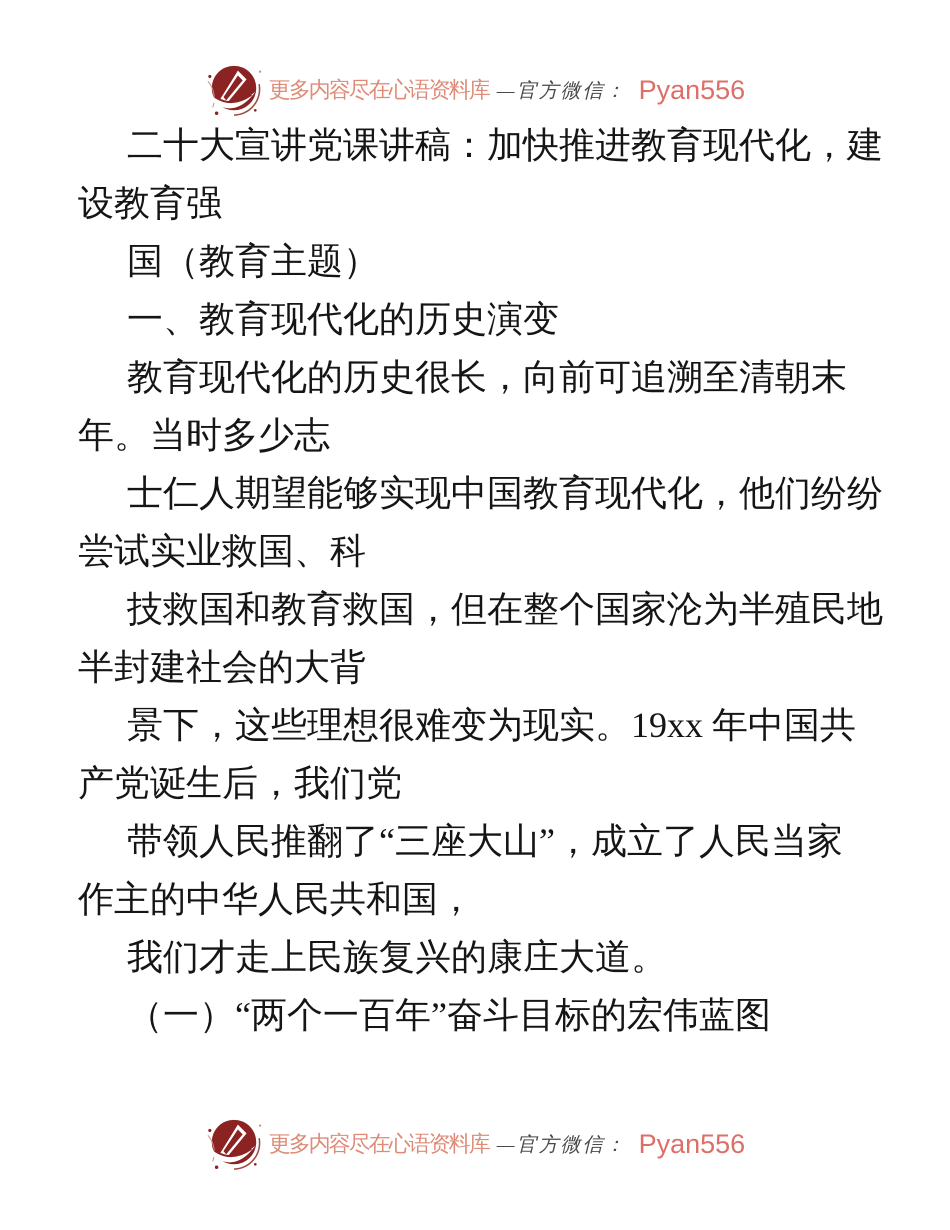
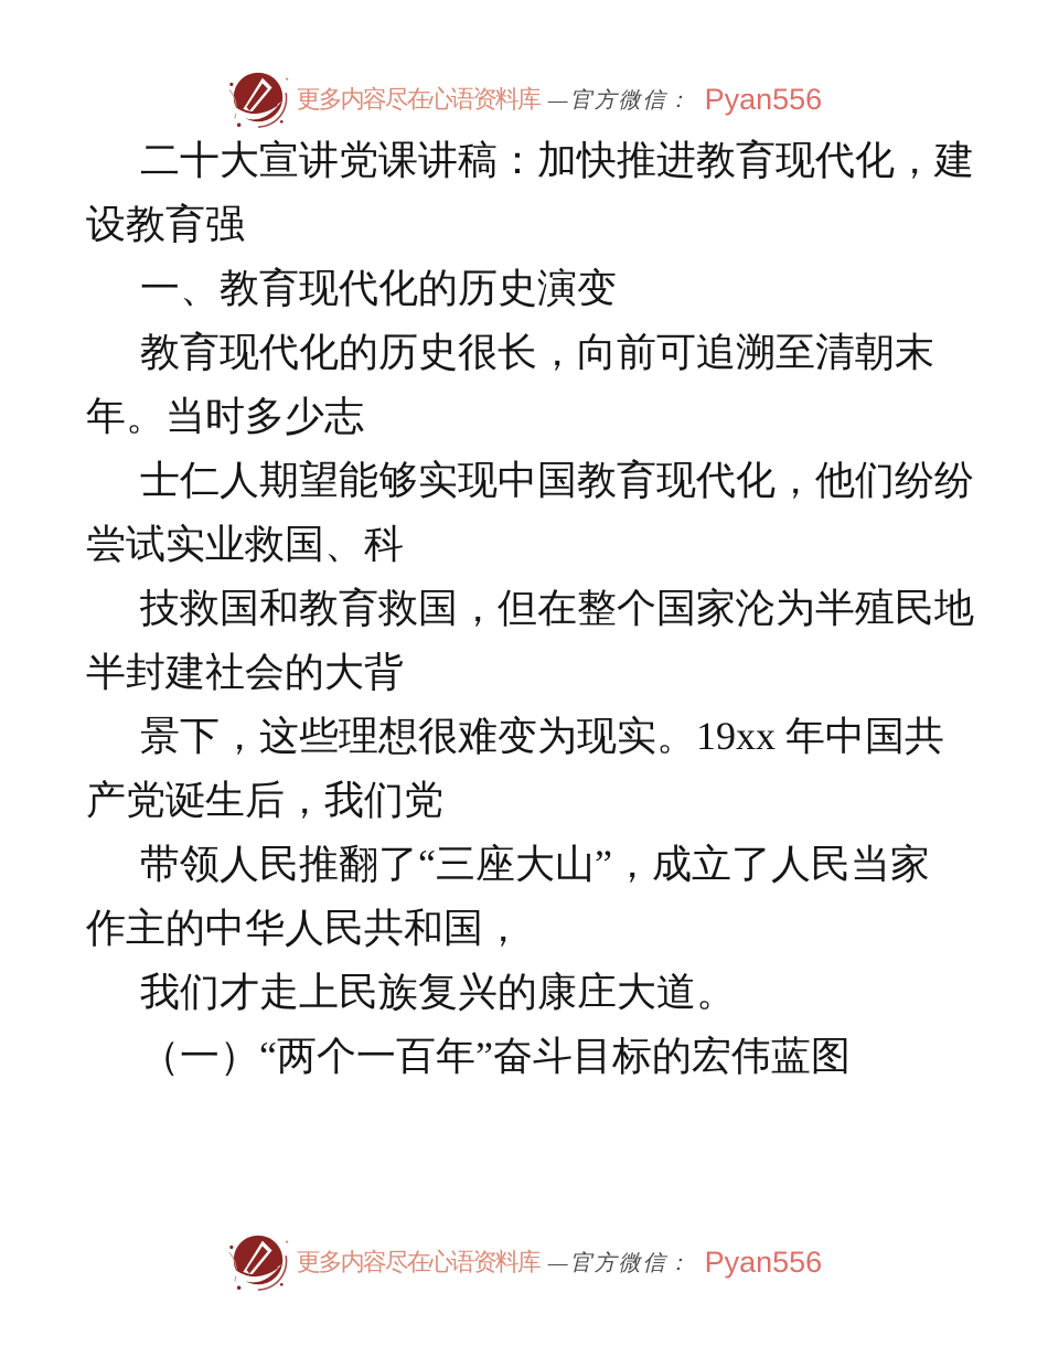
  更多内容尽在心语资料库
  —官方微信：
  Pyan556
  二十大宣讲党课讲稿：加快推进教育现代化，建
  设教育强
- 国（教育主题）
  一、教育现代化的历史演变
  教育现代化的历史很长，向前可追溯至清朝末
  年。当时多少志
  士仁人期望能够实现中国教育现代化，他们纷纷
  尝试实业救国、科
  技救国和教育救国，但在整个国家沦为半殖民地
  半封建社会的大背
  景下，这些理想很难变为现实。19xx 年中国共
  产党诞生后，我们党
  带领人民推翻了“三座大山”，成立了人民当家
  作主的中华人民共和国，
  我们才走上民族复兴的康庄大道。
  （一）“两个一百年”奋斗目标的宏伟蓝图
  更多内容尽在心语资料库
  —官方微信：
  Pyan556
